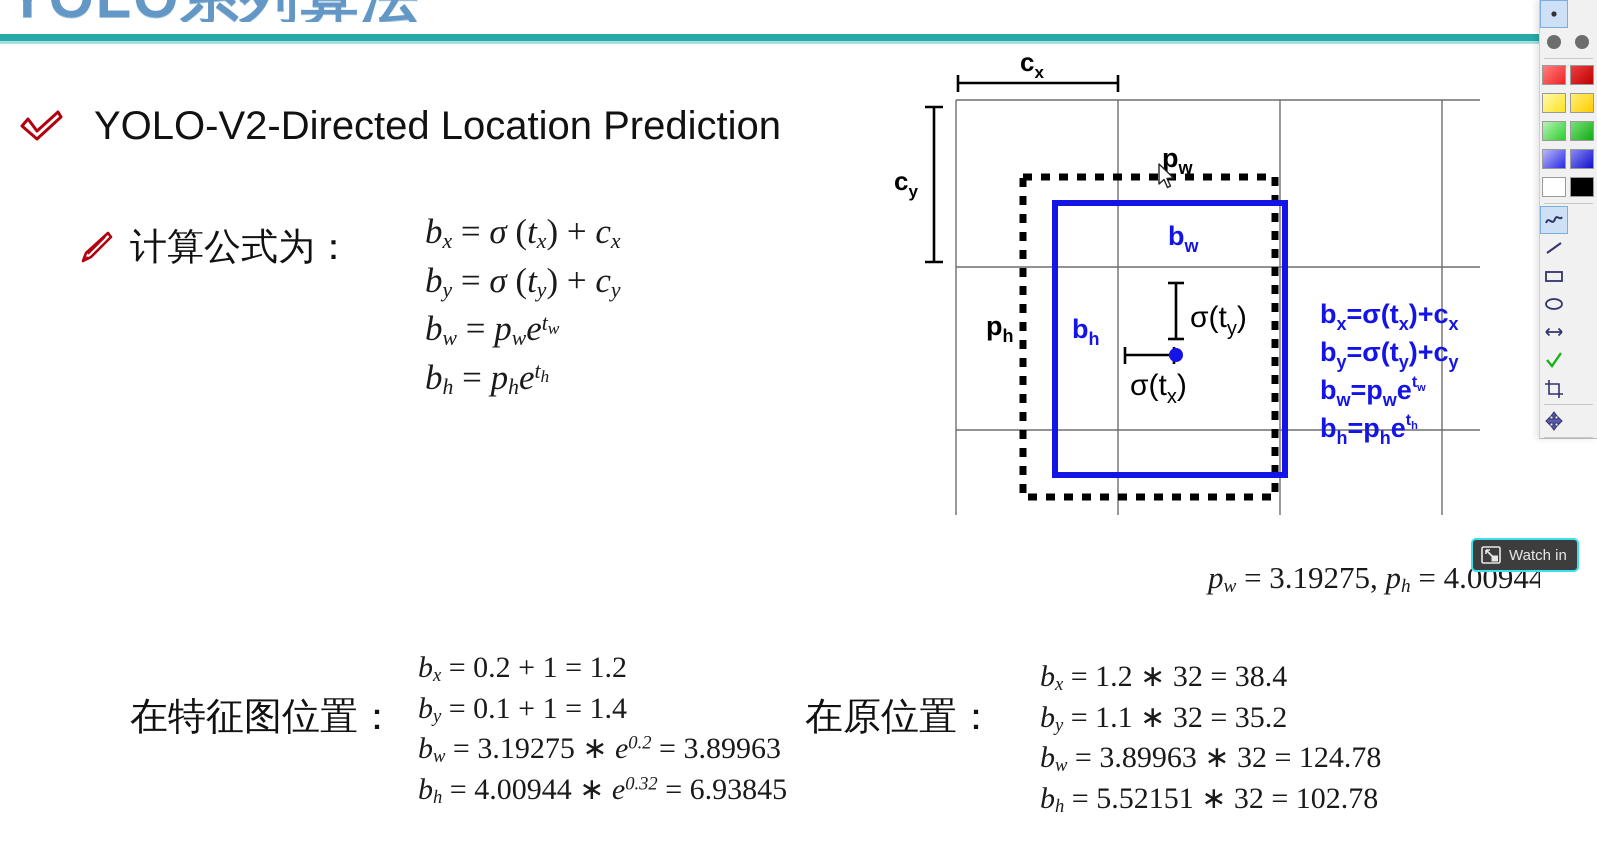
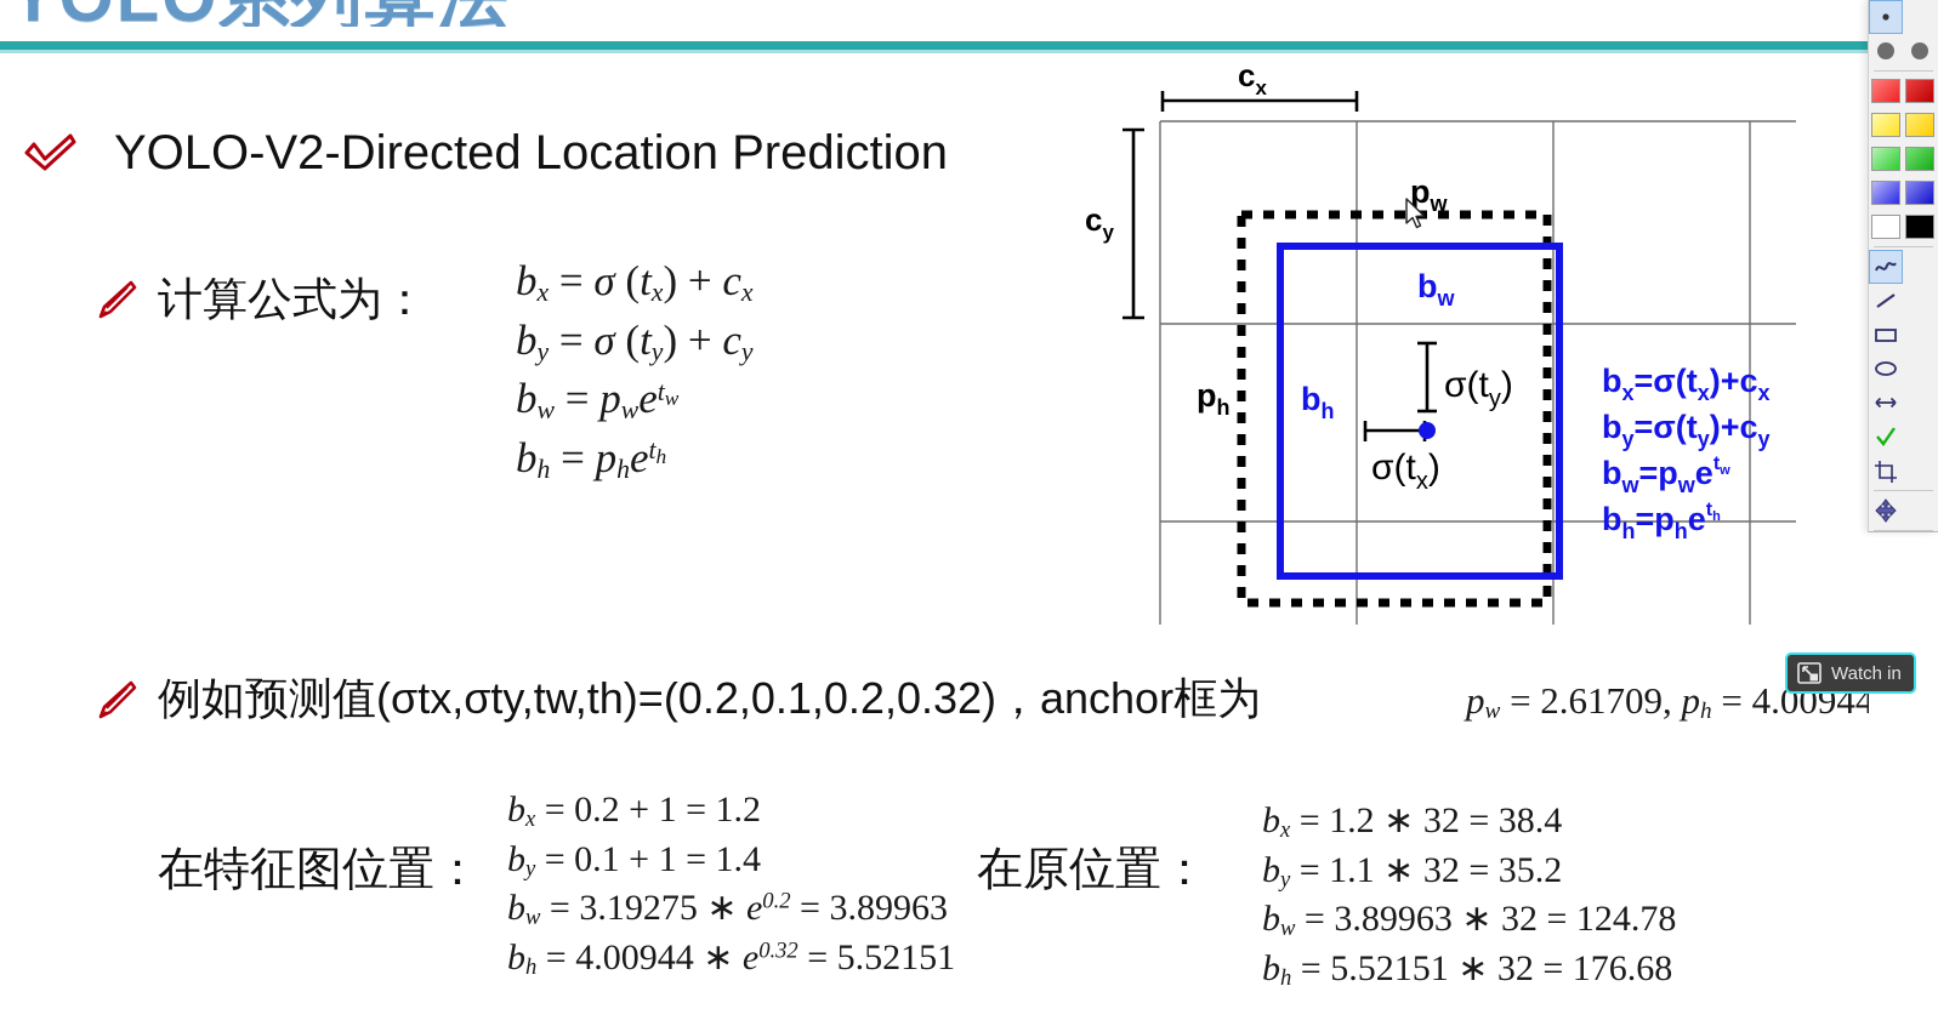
  YOLO-V2-Directed Location Prediction
  计算公式为：
  bx = σ (tx) + cx
  by = σ (ty) + cy
  bw = pwetw
  bh = pheth
+ 例如预测值(σtx,σty,tw,th)=(0.2,0.1,0.2,0.32)，anchor框为
- pw = 3.19275, ph = 4.00944
+ pw = 2.61709, ph = 4.00944
  在特征图位置：
  bx = 0.2 + 1 = 1.2
  by = 0.1 + 1 = 1.4
  bw = 3.19275 ∗ e0.2 = 3.89963
- bh = 4.00944 ∗ e0.32 = 6.93845
+ bh = 4.00944 ∗ e0.32 = 5.52151
  在原位置：
  bx = 1.2 ∗ 32 = 38.4
  by = 1.1 ∗ 32 = 35.2
  bw = 3.89963 ∗ 32 = 124.78
- bh = 5.52151 ∗ 32 = 102.78
+ bh = 5.52151 ∗ 32 = 176.68
  cx
  cy
  pw
  bw
  ph
  bh
  σ(ty )
  σ(tx )
  bx =σ(tx )+cx
  by =σ(ty )+cy
  bw =pw etw
  bh =ph eth
  Watch in
